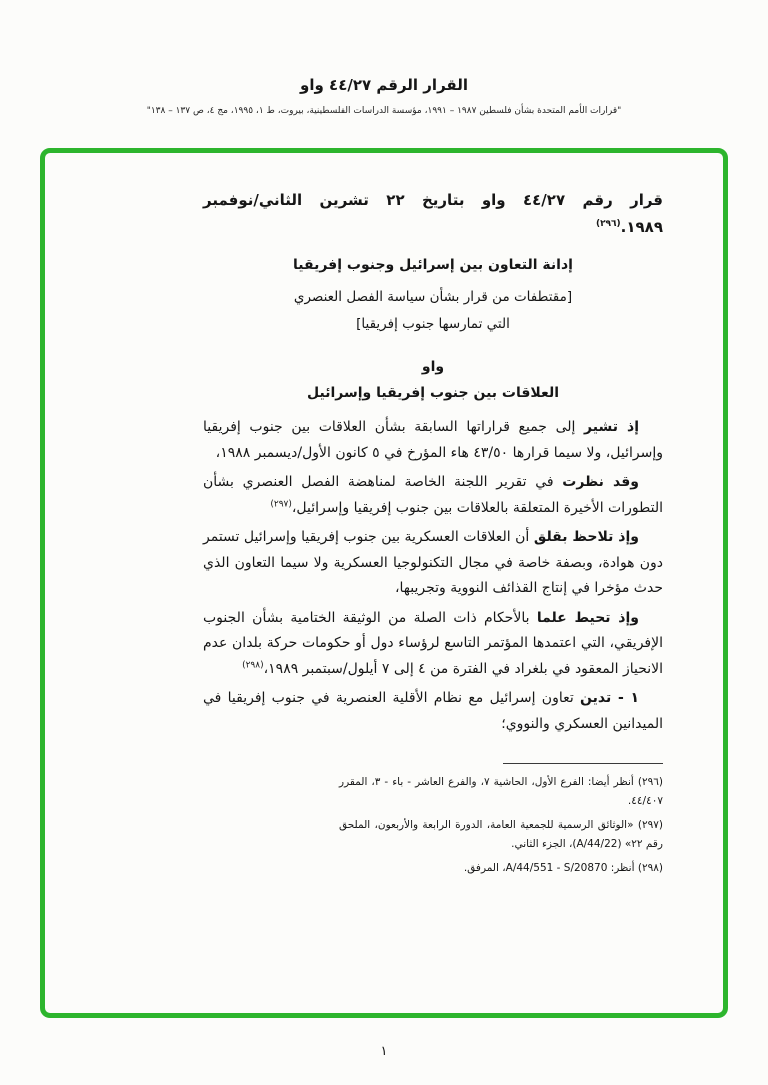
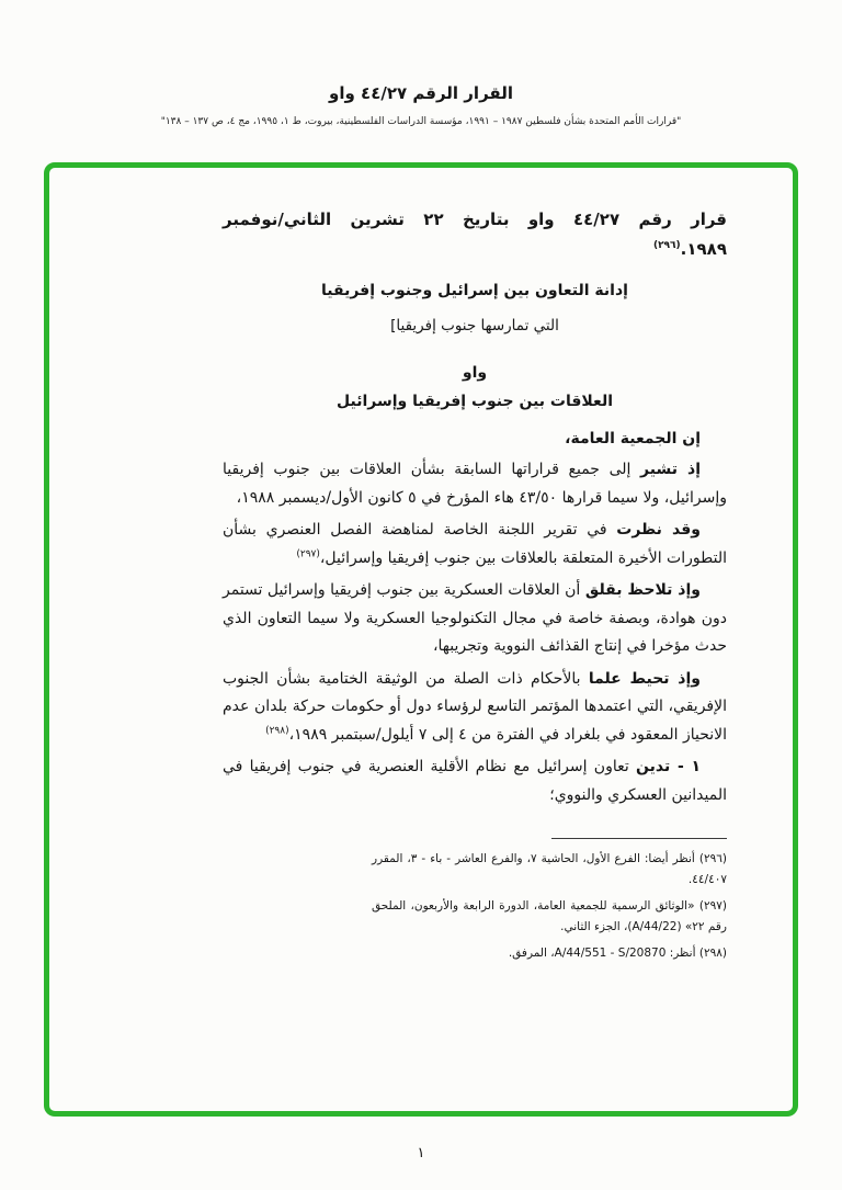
  القرار الرقم ٤٤/٢٧ واو
  "قرارات الأمم المتحدة بشأن فلسطين ١٩٨٧ – ١٩٩١، مؤسسة الدراسات الفلسطينية، بيروت، ط ١، ١٩٩٥، مج ٤، ص ١٣٧ – ١٣٨"
  قرار رقم ٤٤/٢٧ واو بتاريخ ٢٢ تشرين الثاني/نوفمبر
  ١٩٨٩.(٢٩٦)
  إدانة التعاون بين إسرائيل وجنوب إفريقيا
- [مقتطفات من قرار بشأن سياسة الفصل العنصري
  التي تمارسها جنوب إفريقيا]
  واو
  العلاقات بين جنوب إفريقيا وإسرائيل
+ إن الجمعية العامة،
  إذ تشير إلى جميع قراراتها السابقة بشأن العلاقات بين جنوب إفريقيا وإسرائيل، ولا سيما قرارها ٤٣/٥٠ هاء المؤرخ في ٥ كانون الأول/ديسمبر ١٩٨٨،
  وقد نظرت في تقرير اللجنة الخاصة لمناهضة الفصل العنصري بشأن التطورات الأخيرة المتعلقة بالعلاقات بين جنوب إفريقيا وإسرائيل،(٢٩٧)
  وإذ تلاحظ بقلق أن العلاقات العسكرية بين جنوب إفريقيا وإسرائيل تستمر دون هوادة، وبصفة خاصة في مجال التكنولوجيا العسكرية ولا سيما التعاون الذي حدث مؤخرا في إنتاج القذائف النووية وتجريبها،
  وإذ تحيط علما بالأحكام ذات الصلة من الوثيقة الختامية بشأن الجنوب الإفريقي، التي اعتمدها المؤتمر التاسع لرؤساء دول أو حكومات حركة بلدان عدم الانحياز المعقود في بلغراد في الفترة من ٤ إلى ٧ أيلول/سبتمبر ١٩٨٩،(٢٩٨)
  ١ - تدين تعاون إسرائيل مع نظام الأقلية العنصرية في جنوب إفريقيا في الميدانين العسكري والنووي؛
  (٢٩٦) أنظر أيضا: الفرع الأول، الحاشية ٧، والفرع العاشر - باء - ٣، المقرر ٤٤/٤٠٧.
  (٢٩٧) «الوثائق الرسمية للجمعية العامة، الدورة الرابعة والأربعون، الملحق رقم ٢٢» (A/44/22)، الجزء الثاني.
  (٢٩٨) أنظر: A/44/551 - S/20870، المرفق.
  ١
